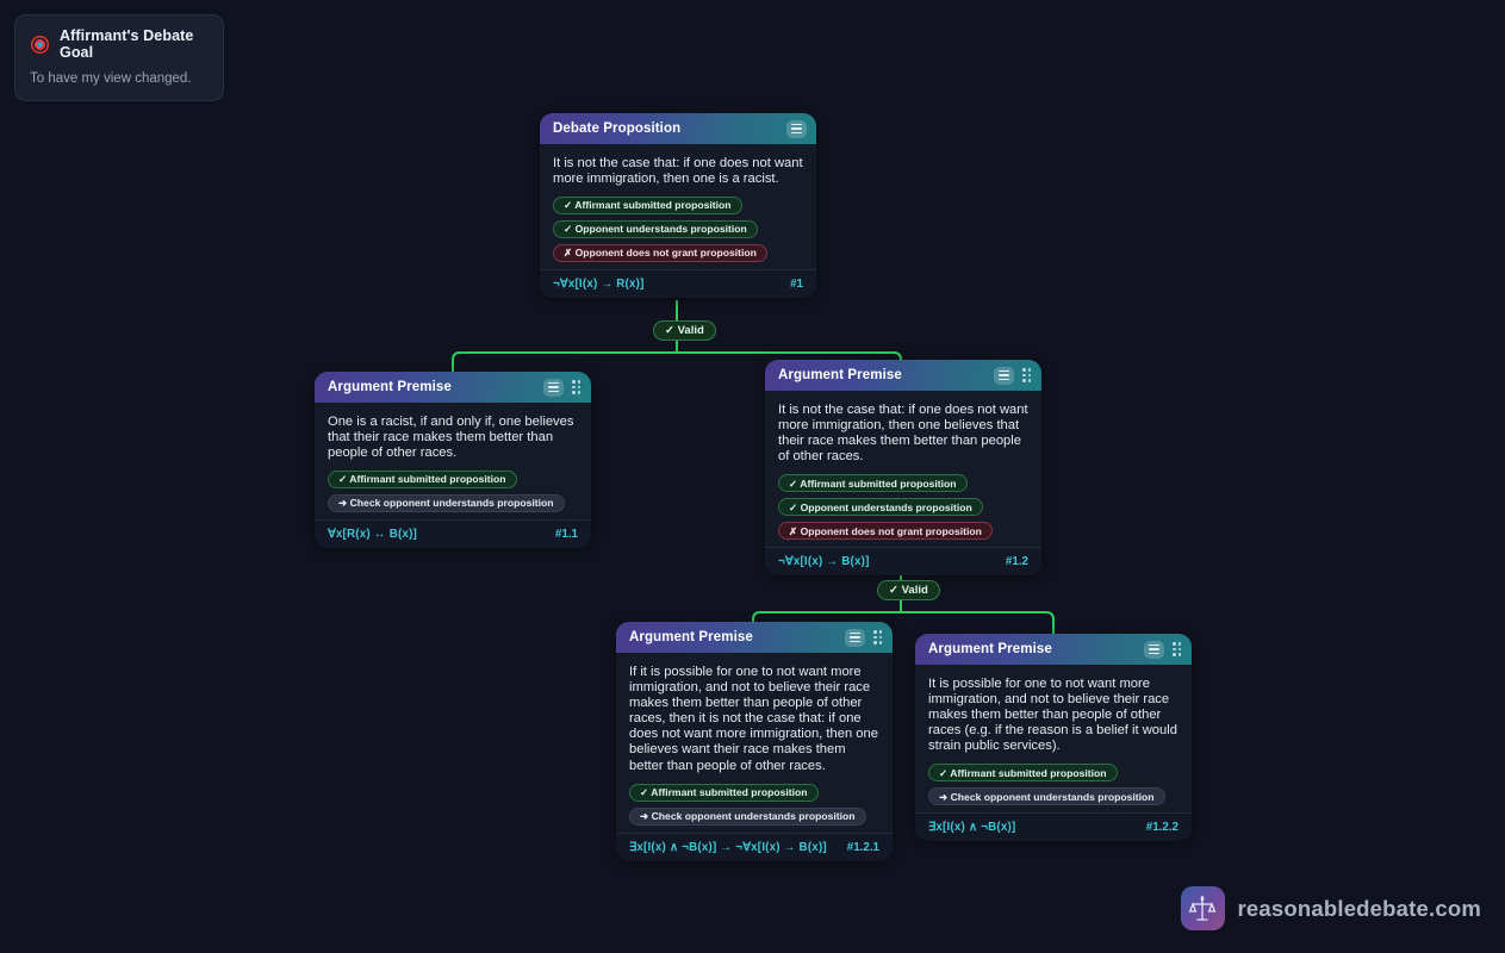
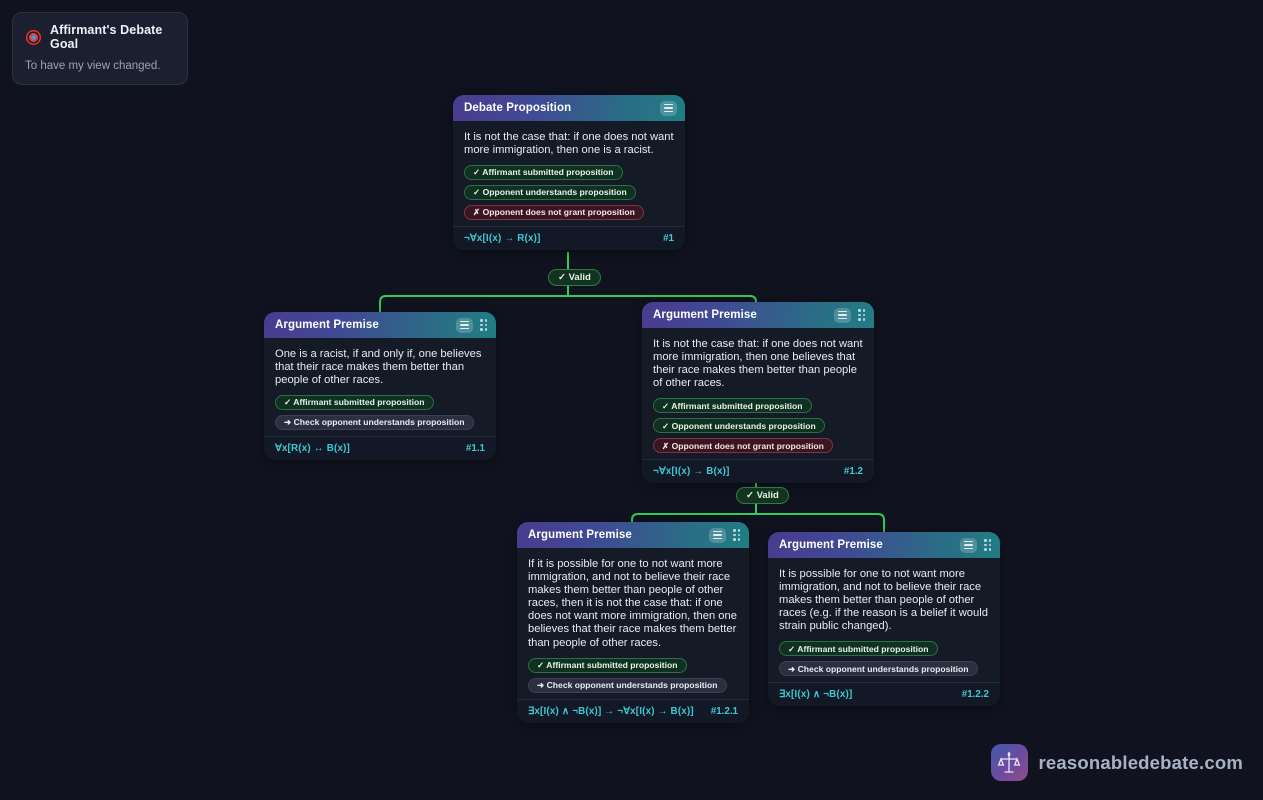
  Affirmant's Debate Goal
  To have my view changed.
  ✓ Valid
  ✓ Valid
  Debate Proposition
  It is not the case that: if one does not want more immigration, then one is a racist.
  ✓ Affirmant submitted proposition
  ✓ Opponent understands proposition
  ✗ Opponent does not grant proposition
  ¬∀x[I(x) → R(x)]
  #1
  Argument Premise
  One is a racist, if and only if, one believes that their race makes them better than people of other races.
  ✓ Affirmant submitted proposition
  ➜ Check opponent understands proposition
  ∀x[R(x) ↔ B(x)]
  #1.1
  Argument Premise
  It is not the case that: if one does not want more immigration, then one believes that their race makes them better than people of other races.
  ✓ Affirmant submitted proposition
  ✓ Opponent understands proposition
  ✗ Opponent does not grant proposition
  ¬∀x[I(x) → B(x)]
  #1.2
  Argument Premise
- If it is possible for one to not want more immigration, and not to believe their race makes them better than people of other races, then it is not the case that: if one does not want more immigration, then one believes want their race makes them better than people of other races.
+ If it is possible for one to not want more immigration, and not to believe their race makes them better than people of other races, then it is not the case that: if one does not want more immigration, then one believes that their race makes them better than people of other races.
  ✓ Affirmant submitted proposition
  ➜ Check opponent understands proposition
  ∃x[I(x) ∧ ¬B(x)] → ¬∀x[I(x) → B(x)]
  #1.2.1
  Argument Premise
- It is possible for one to not want more immigration, and not to believe their race makes them better than people of other races (e.g. if the reason is a belief it would strain public services).
+ It is possible for one to not want more immigration, and not to believe their race makes them better than people of other races (e.g. if the reason is a belief it would strain public changed).
  ✓ Affirmant submitted proposition
  ➜ Check opponent understands proposition
  ∃x[I(x) ∧ ¬B(x)]
  #1.2.2
  reasonabledebate.com
